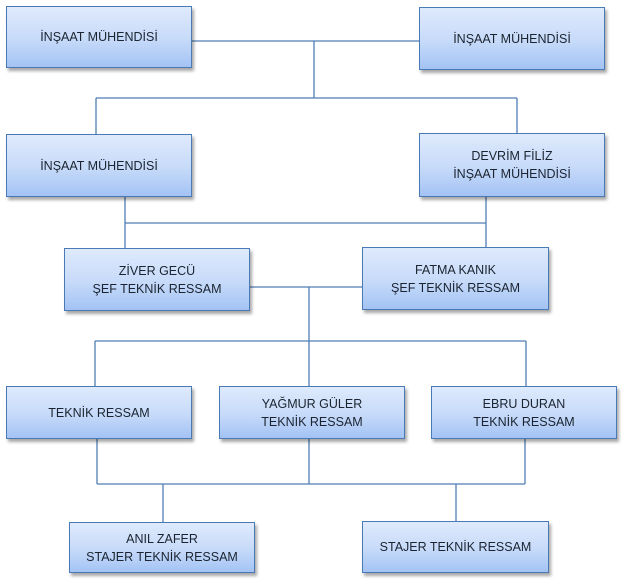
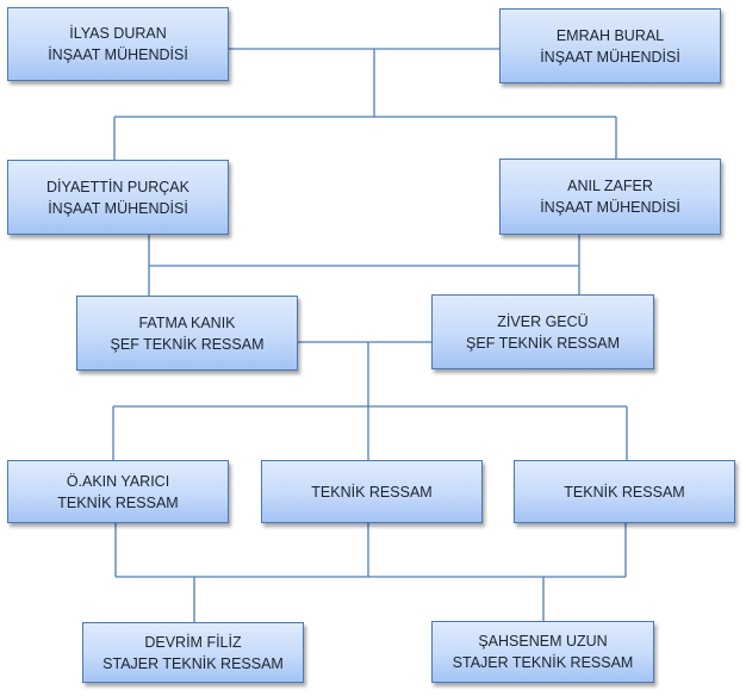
+ İLYAS DURAN
  İNŞAAT MÜHENDİSİ
+ EMRAH BURAL
  İNŞAAT MÜHENDİSİ
+ DİYAETTİN PURÇAK
  İNŞAAT MÜHENDİSİ
- DEVRİM FİLİZ
+ ANIL ZAFER
  İNŞAAT MÜHENDİSİ
- ZİVER GECÜ
+ FATMA KANIK
  ŞEF TEKNİK RESSAM
- FATMA KANIK
+ ZİVER GECÜ
  ŞEF TEKNİK RESSAM
+ Ö.AKIN YARICI
  TEKNİK RESSAM
- YAĞMUR GÜLER
  TEKNİK RESSAM
- EBRU DURAN
  TEKNİK RESSAM
- ANIL ZAFER
+ DEVRİM FİLİZ
  STAJER TEKNİK RESSAM
+ ŞAHSENEM UZUN
  STAJER TEKNİK RESSAM
